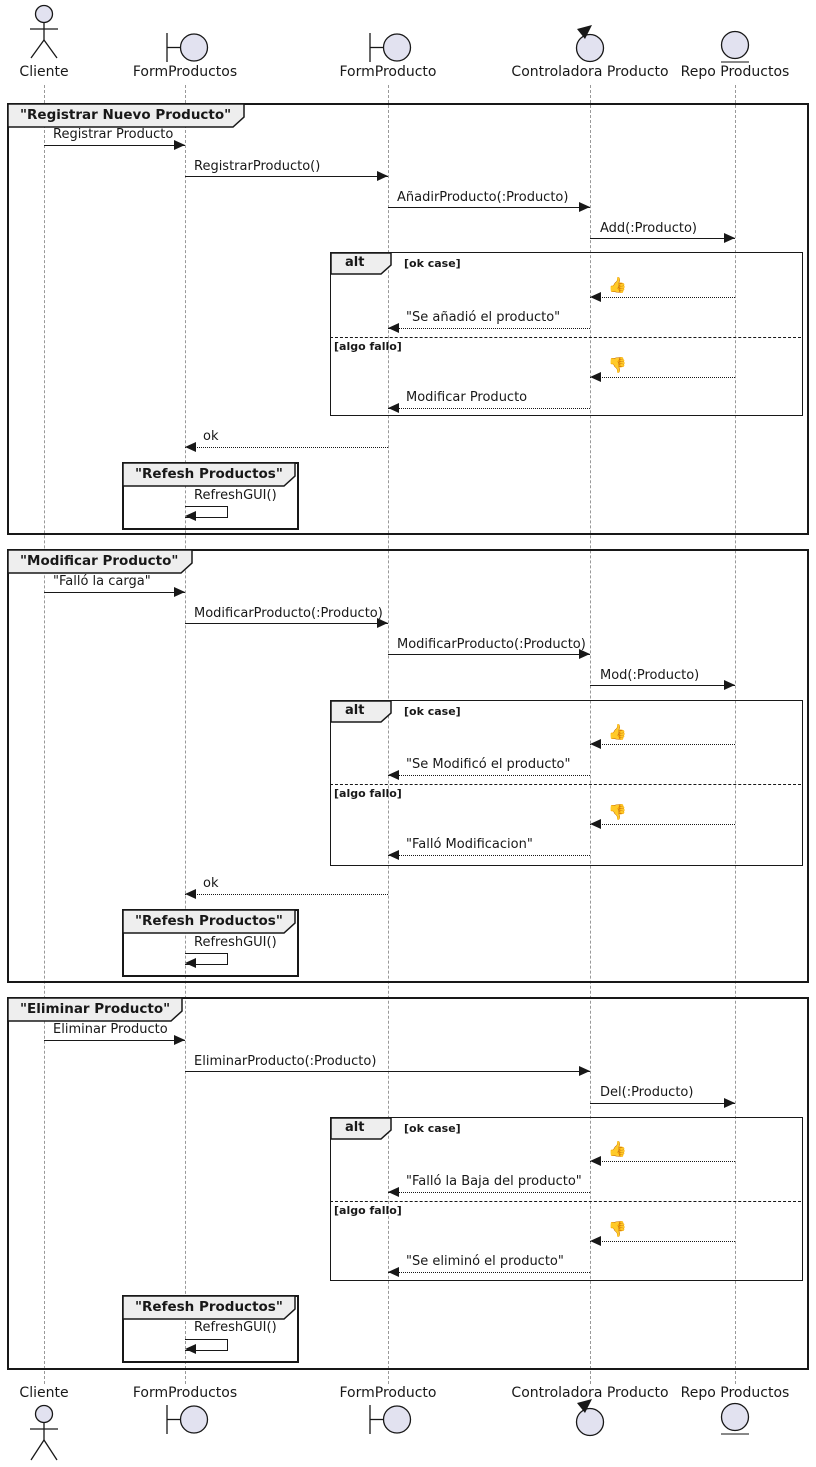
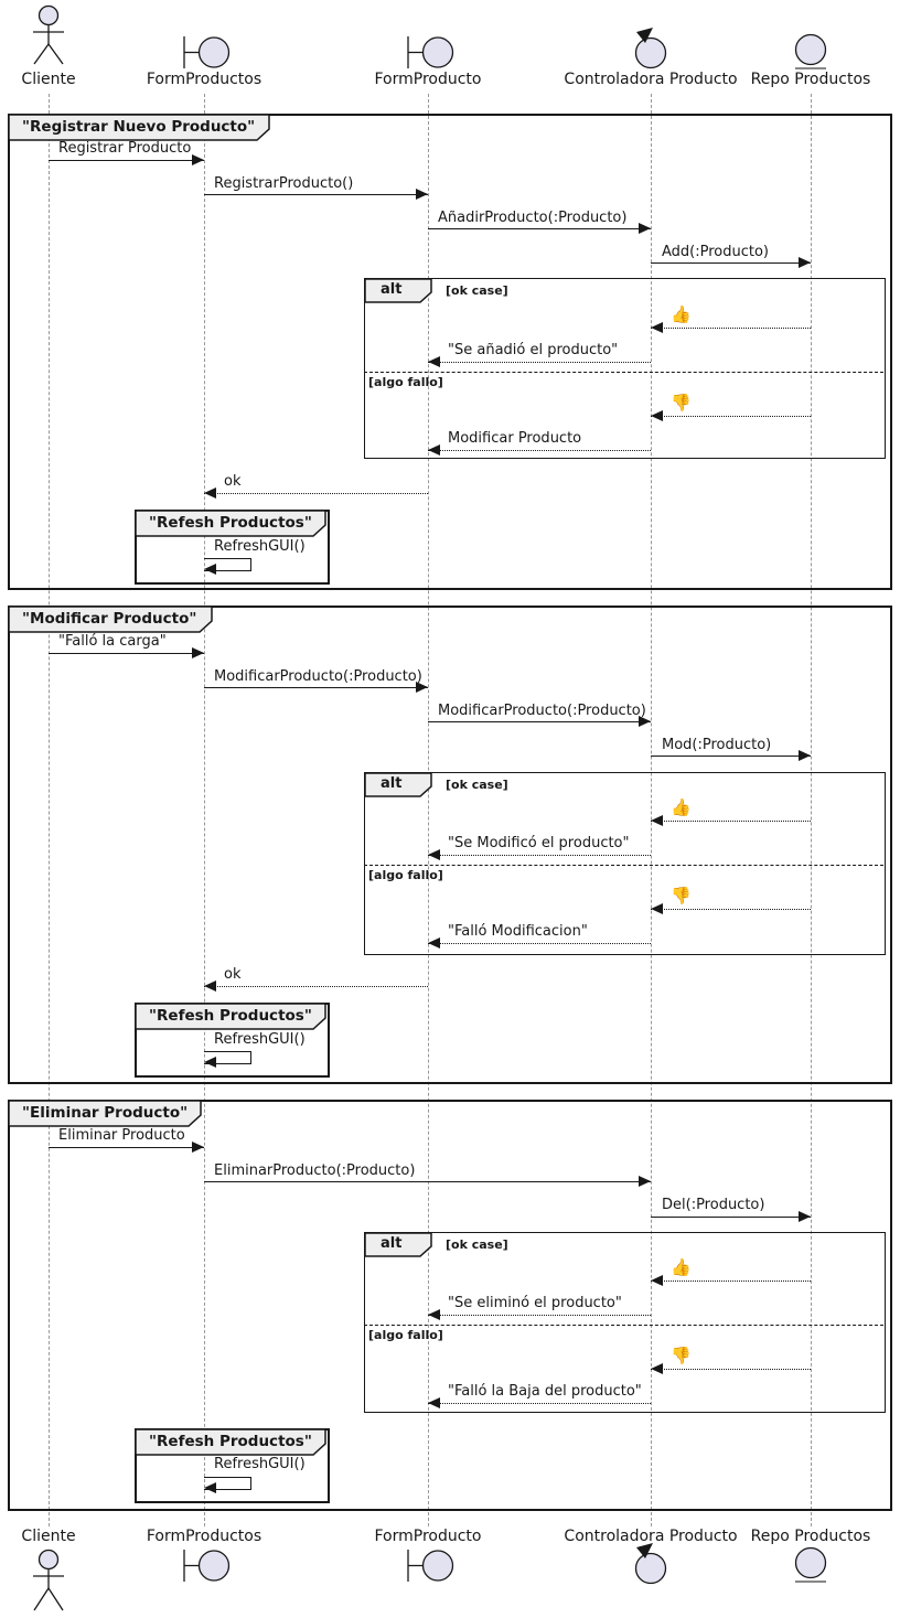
  Cliente
  FormProductos
  FormProducto
  Controladora Producto
  Repo Productos
  "Registrar Nuevo Producto"
  Registrar Producto
  RegistrarProducto()
  AñadirProducto(:Producto)
  Add(:Producto)
  alt
  [ok case]
  👍
  "Se añadió el producto"
  [algo fallo]
  👎
  Modificar Producto
  ok
  "Refesh Productos"
  RefreshGUI()
  "Modificar Producto"
  "Falló la carga"
  ModificarProducto(:Producto)
  ModificarProducto(:Producto)
  Mod(:Producto)
  alt
  [ok case]
  👍
  "Se Modificó el producto"
  [algo fallo]
  👎
  "Falló Modificacion"
  ok
  "Refesh Productos"
  RefreshGUI()
  "Eliminar Producto"
  Eliminar Producto
  EliminarProducto(:Producto)
  Del(:Producto)
  alt
  [ok case]
  👍
- "Falló la Baja del producto"
+ "Se eliminó el producto"
  [algo fallo]
  👎
- "Se eliminó el producto"
+ "Falló la Baja del producto"
  "Refesh Productos"
  RefreshGUI()
  Cliente
  FormProductos
  FormProducto
  Controladora Producto
  Repo Productos
